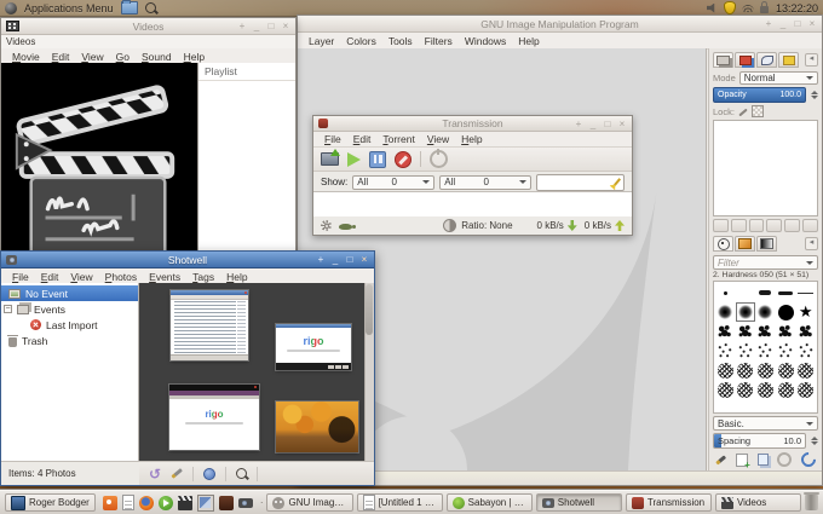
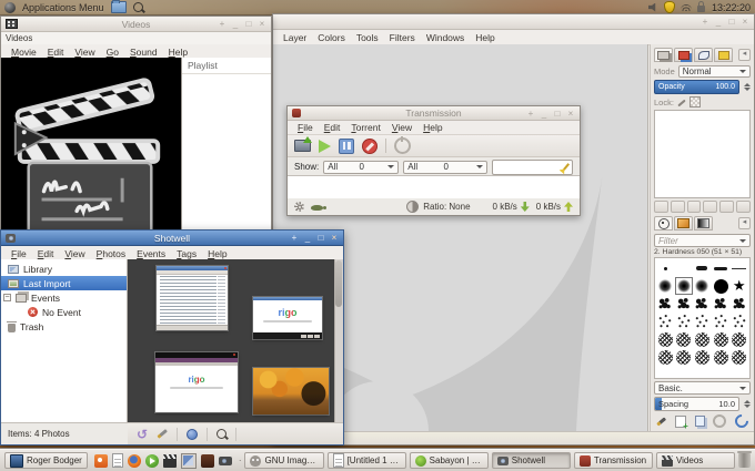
  Applications Menu
  13:22:20
- GNU Image Manipulation Program
  +
  _
  □
  ×
  Layer
  Colors
  Tools
  Filters
  Windows
  Help
  Mode
  Normal
  Lock:
  Filter
  Basic.
  Spacing
  10.0
  Videos
  +
  _
  □
  ×
  Videos
  Movie
  Edit
  View
  Go
  Sound
  Help
  Playlist
  Transmission
  +
  _
  □
  ×
  File
  Edit
  Torrent
  View
  Help
  Show:
  All
  0
  All
  0
  Ratio: None
  0 kB/s
  0 kB/s
  Shotwell
  +
  _
  □
  ×
  File
  Edit
  View
  Photos
  Events
  Tags
  Help
+ Library
- No Event
+ Last Import
  Events
- Last Import
+ No Event
  Trash
  rigo
  rigo
  Items: 4 Photos
  ↺
  Roger Bodger
  ·
  Sabayon | Ho
  Shotwell
  Transmission
  Videos
